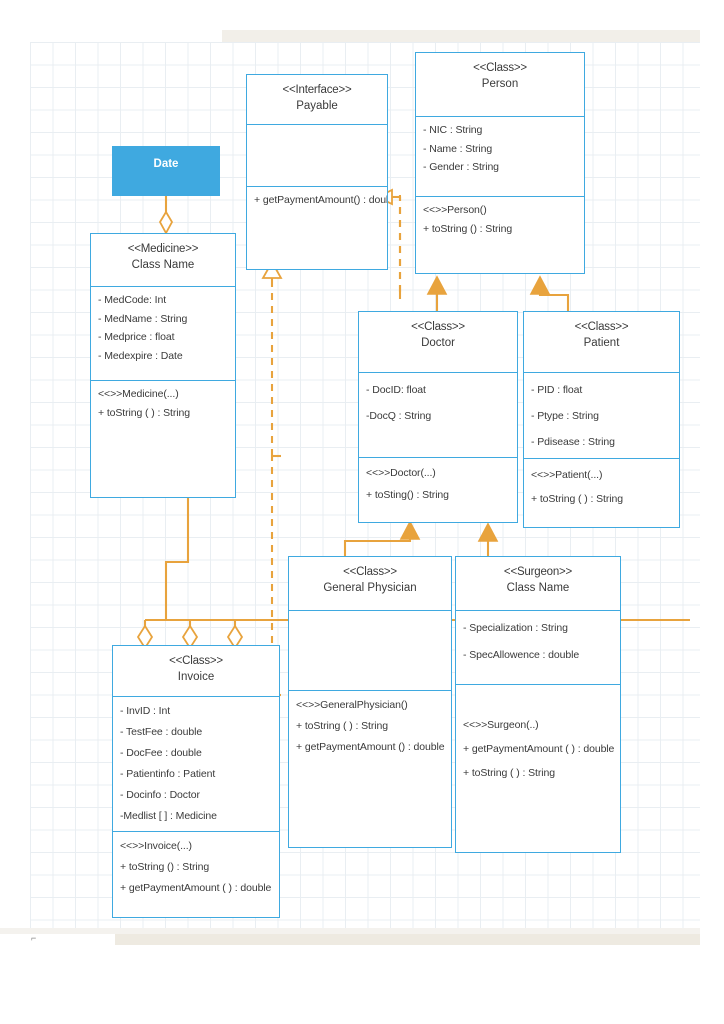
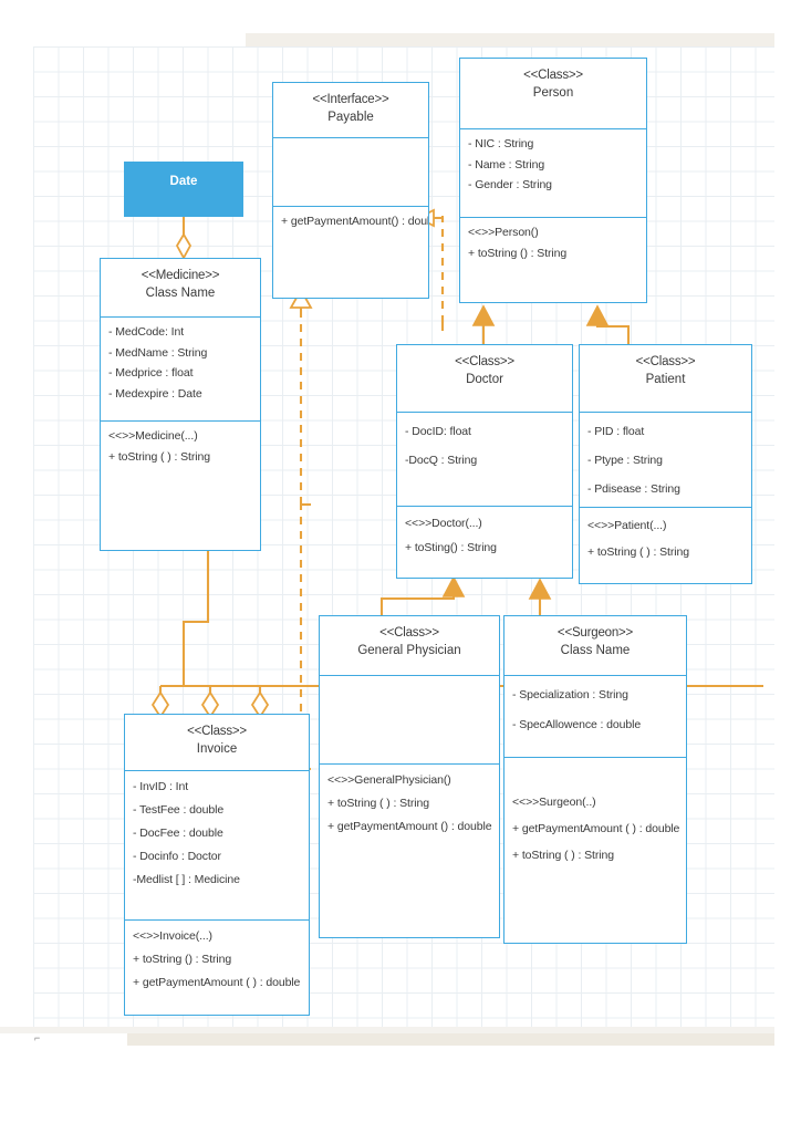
  ⌐
  Date
  <<Interface>>
  Payable
  + getPaymentAmount() : dou
  <<Class>>
  Person
  - NIC : String
  - Name : String
  - Gender : String
  <<>>Person()
  + toString () : String
  <<Medicine>>
  Class Name
  - MedCode: Int
  - MedName : String
  - Medprice : float
  - Medexpire : Date
  <<>>Medicine(...)
  + toString ( ) : String
  <<Class>>
  Doctor
  - DocID: float
  -DocQ : String
  <<>>Doctor(...)
  + toSting() : String
  <<Class>>
  Patient
  - PID : float
  - Ptype : String
  - Pdisease : String
  <<>>Patient(...)
  + toString ( ) : String
  <<Class>>
  General Physician
  <<>>GeneralPhysician()
  + toString ( ) : String
  + getPaymentAmount () : double
  <<Surgeon>>
  Class Name
  - Specialization : String
  - SpecAllowence : double
  <<>>Surgeon(..)
  + getPaymentAmount ( ) : double
  + toString ( ) : String
  <<Class>>
  Invoice
  - InvID : Int
  - TestFee : double
  - DocFee : double
- - Patientinfo : Patient
  - Docinfo : Doctor
  -Medlist [ ] : Medicine
  <<>>Invoice(...)
  + toString () : String
  + getPaymentAmount ( ) : double
